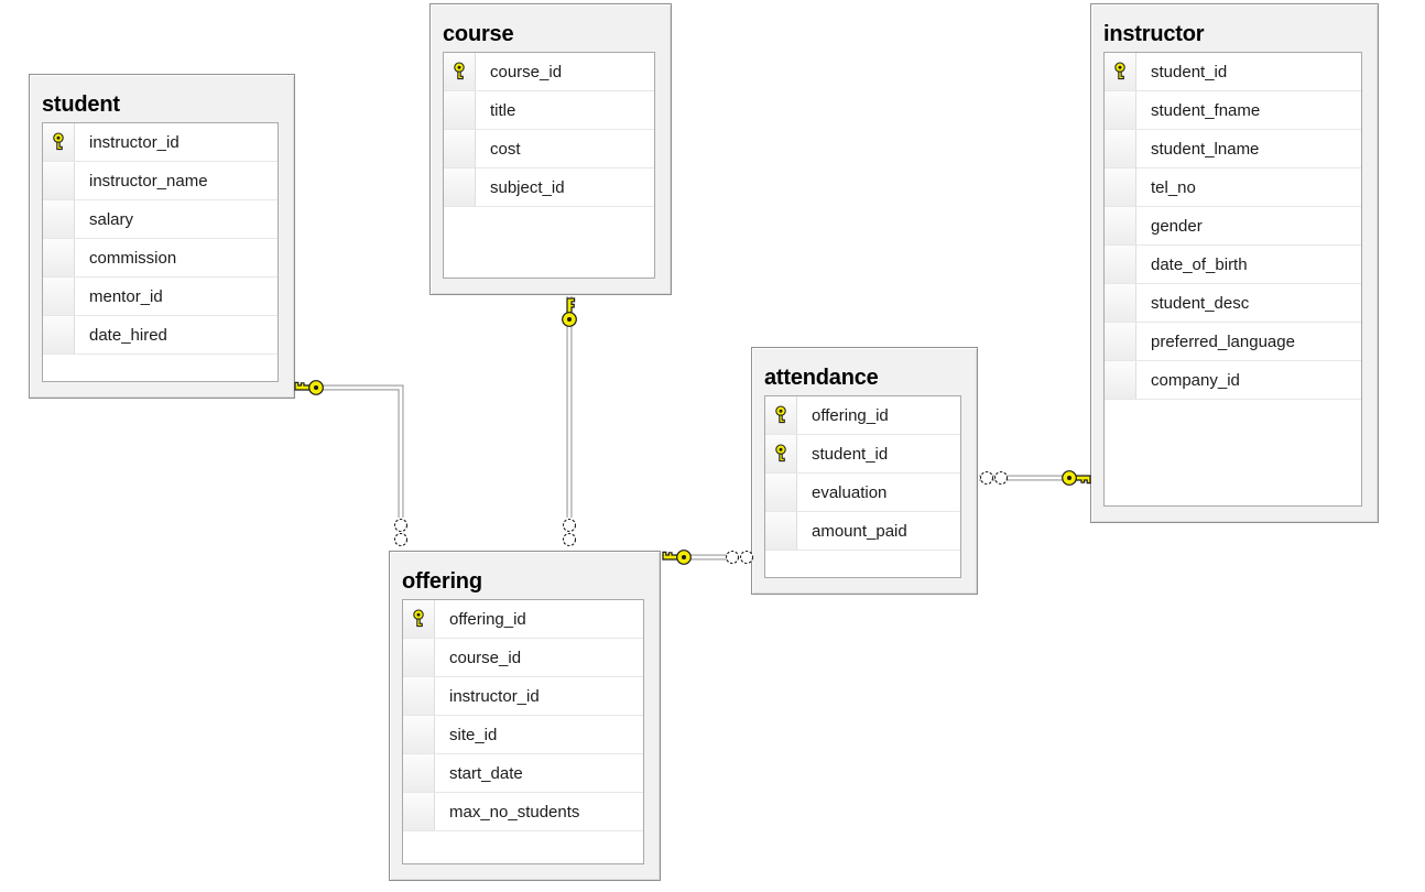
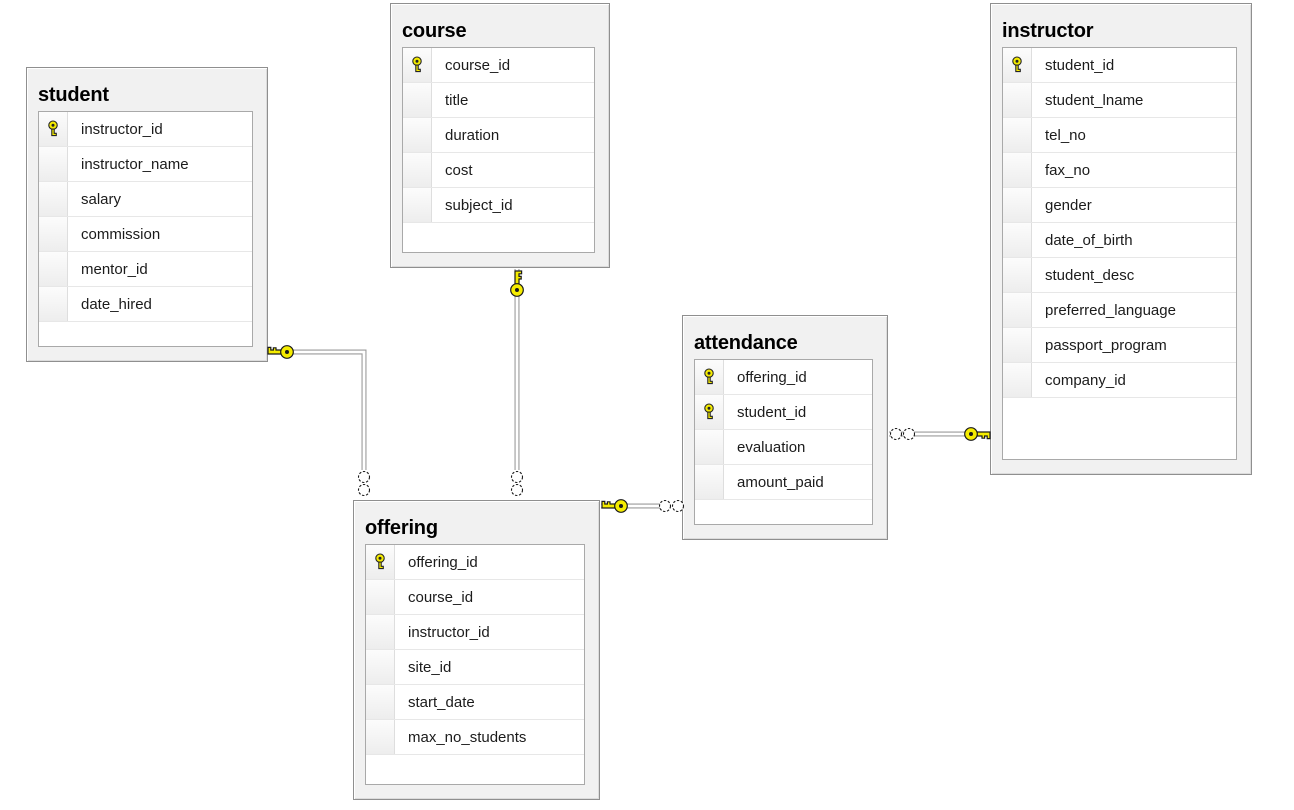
  student
  instructor_id
  instructor_name
  salary
  commission
  mentor_id
  date_hired
  course
  course_id
  title
+ duration
  cost
  subject_id
  instructor
  student_id
- student_fname
  student_lname
  tel_no
+ fax_no
  gender
  date_of_birth
  student_desc
  preferred_language
+ passport_program
  company_id
  attendance
  offering_id
  student_id
  evaluation
  amount_paid
  offering
  offering_id
  course_id
  instructor_id
  site_id
  start_date
  max_no_students
